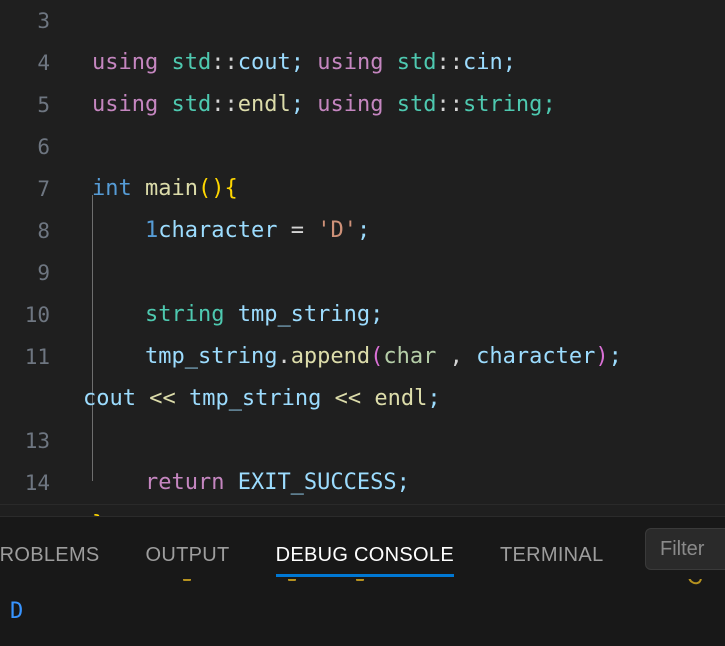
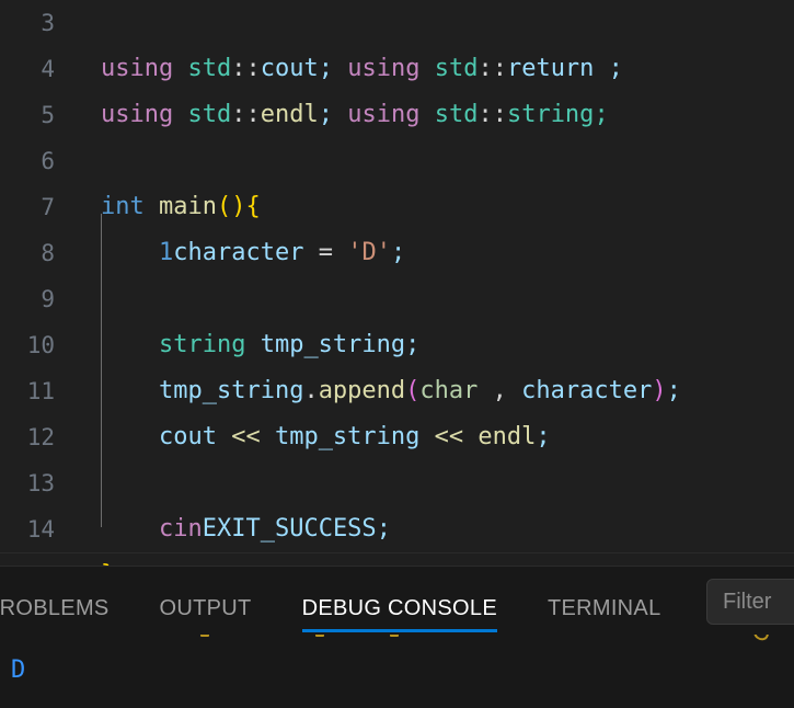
  3
  4
- using std::cout; using std::cin;
+ using std::cout; using std::return ;
  5
  using std::endl; using std::string;
  6
  7
  int main(){
  8
  1character = 'D';
  9
  10
  string tmp_string;
  11
  tmp_string.append(char , character);
+ 12
  cout << tmp_string << endl;
  13
  14
- return EXIT_SUCCESS;
+ cinEXIT_SUCCESS;
  ROBLEMS
  OUTPUT
  DEBUG CONSOLE
  TERMINAL
  Filter
  D
